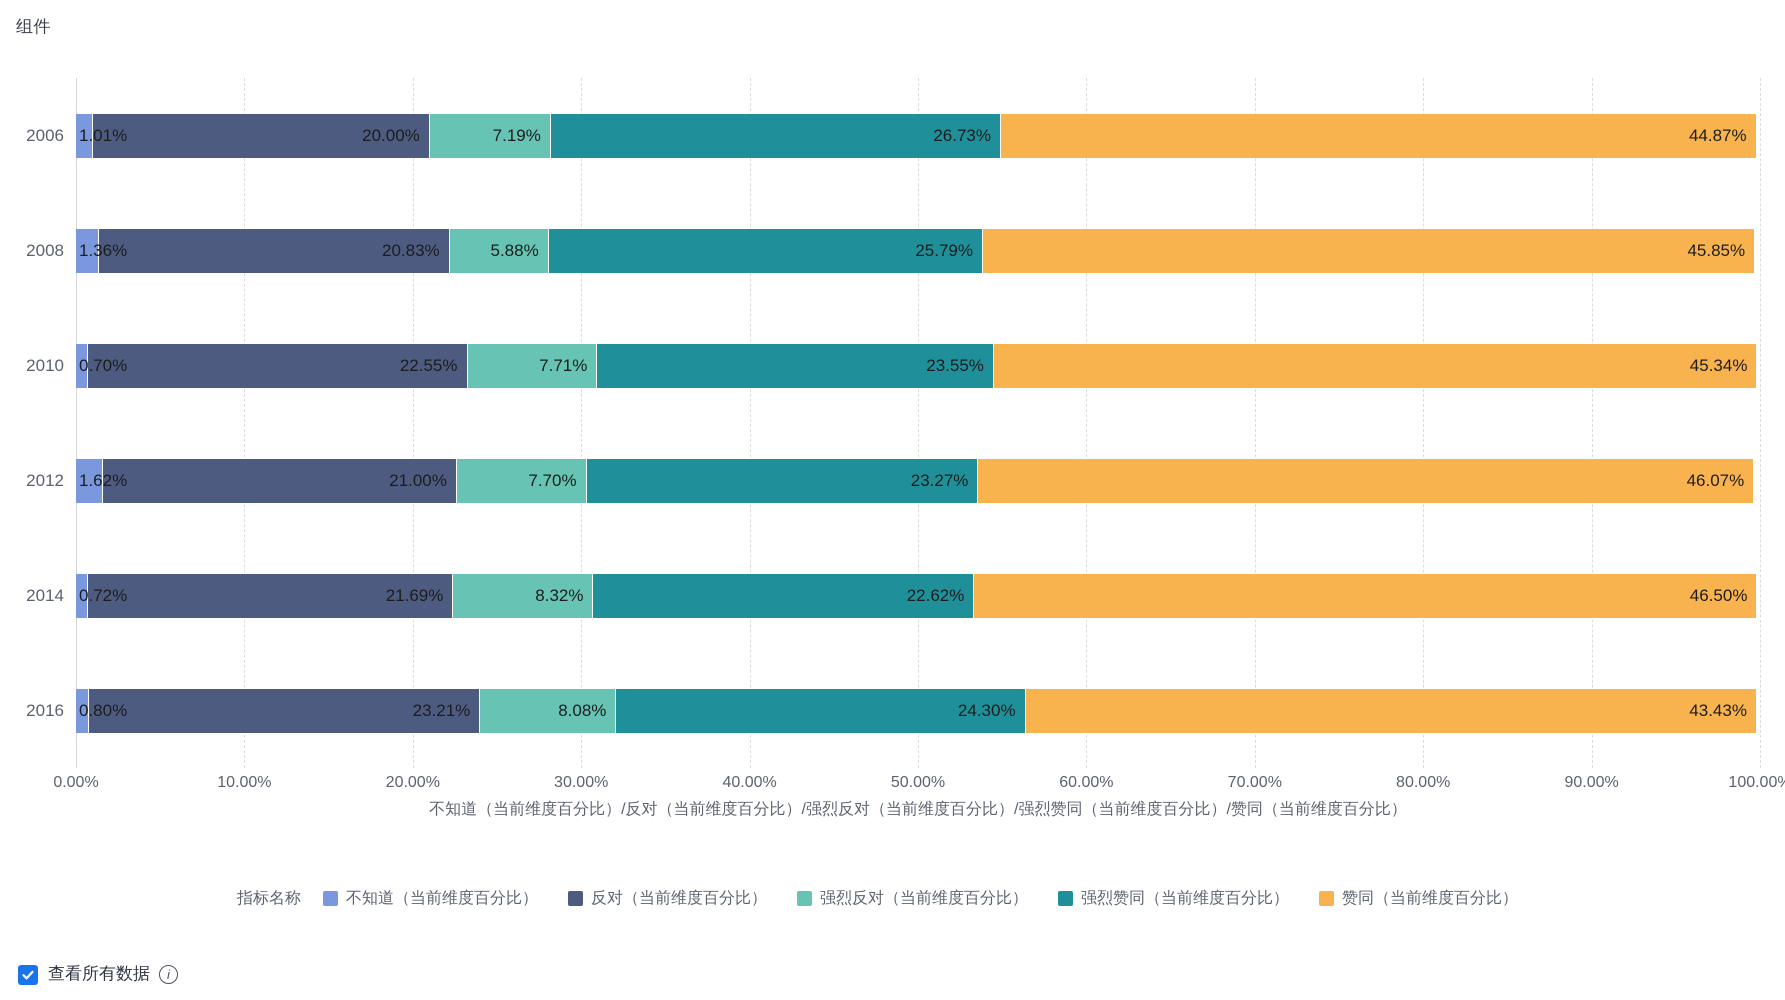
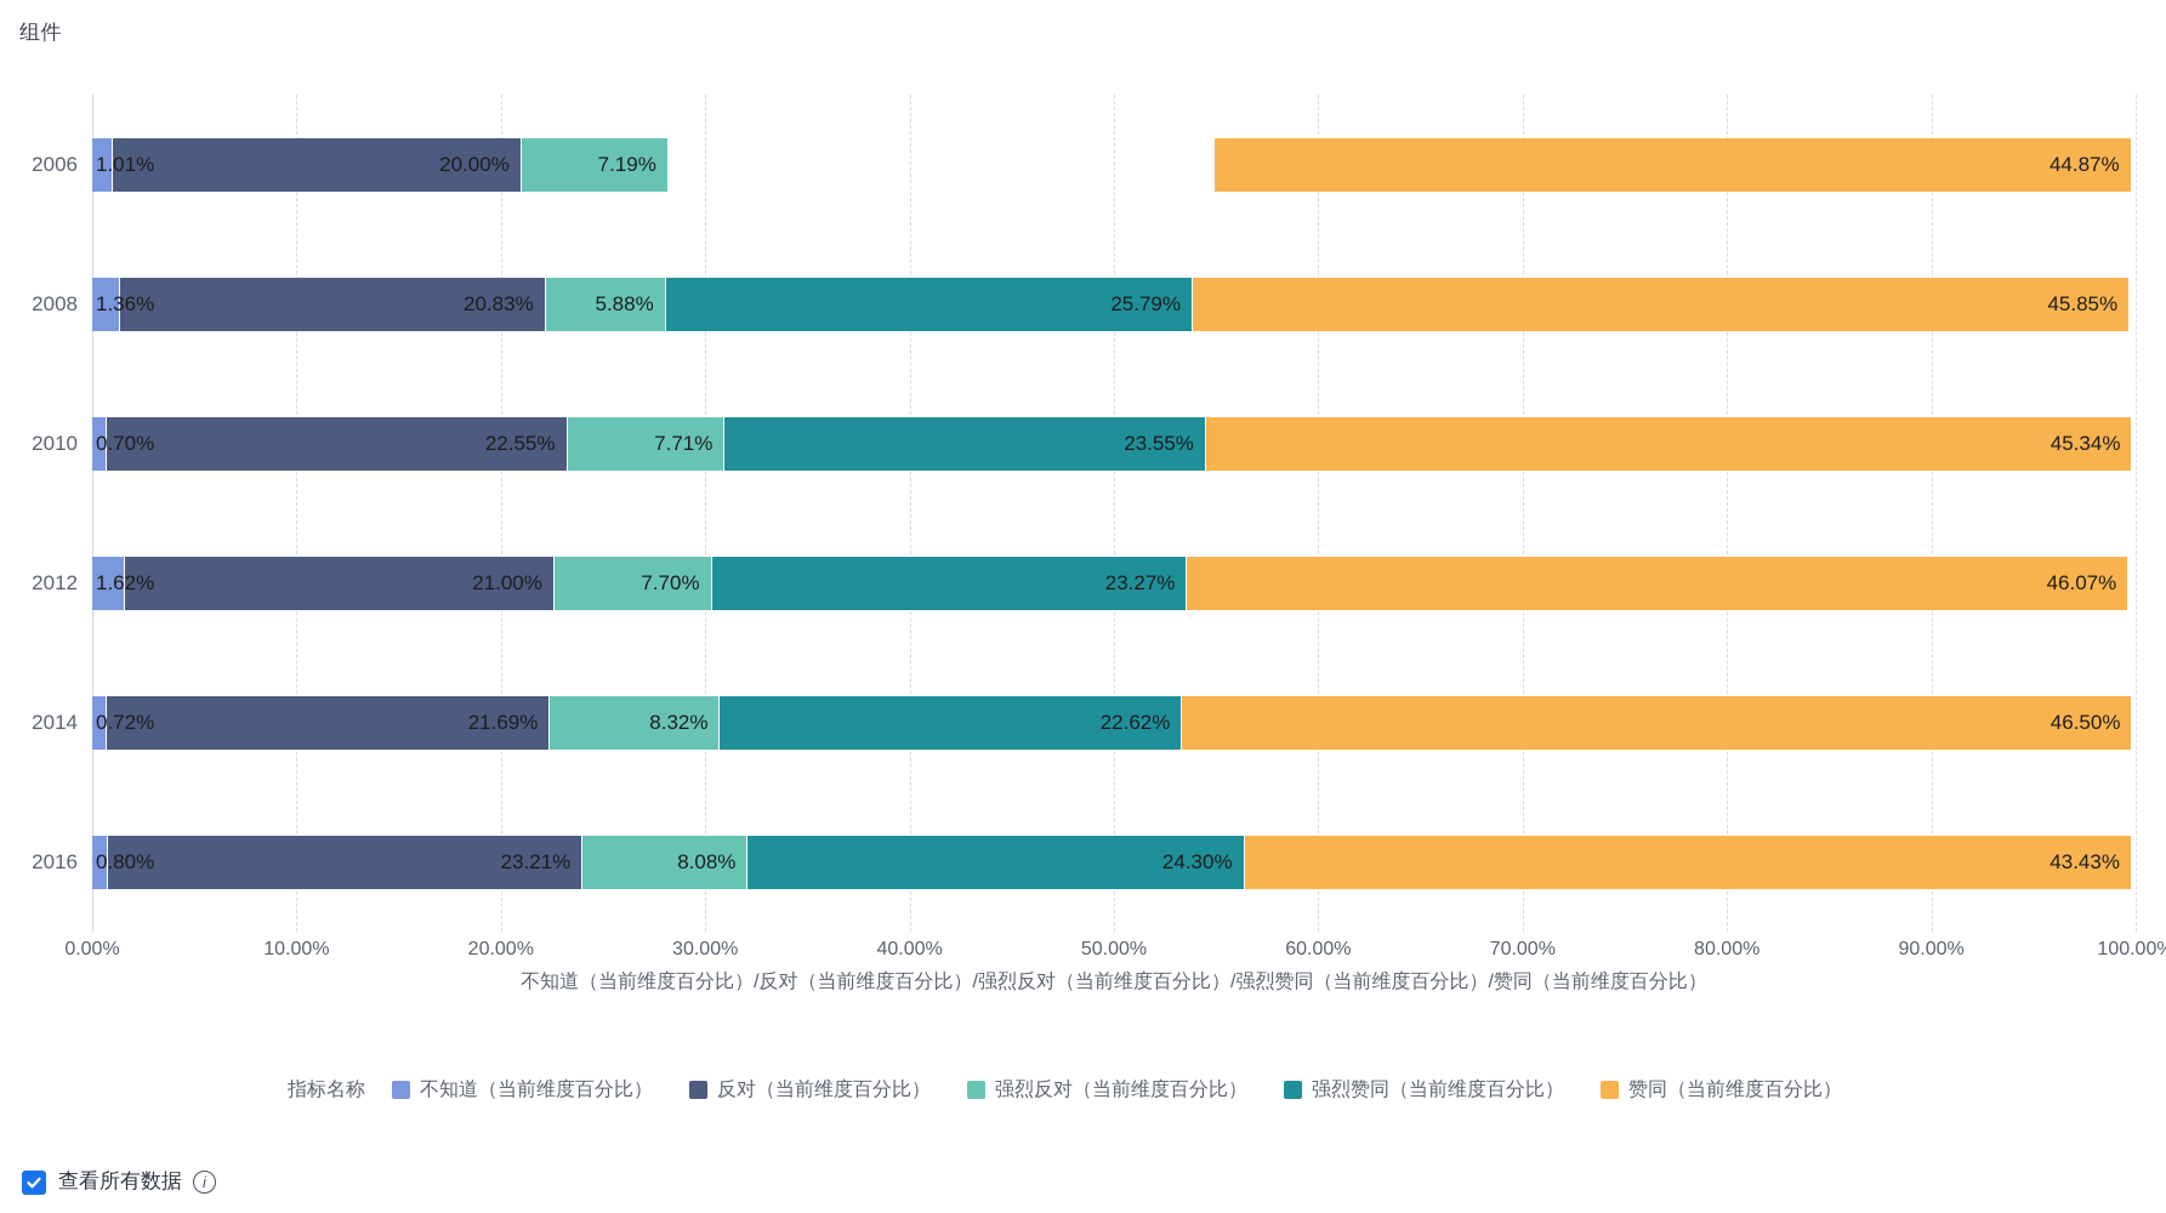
  组件
  2006
  2008
  2010
  2012
  2014
  2016
  1.01%
  20.00%
  7.19%
- 26.73%
  44.87%
  1.36%
  20.83%
  5.88%
  25.79%
  45.85%
  0.70%
  22.55%
  7.71%
  23.55%
  45.34%
  1.62%
  21.00%
  7.70%
  23.27%
  46.07%
  0.72%
  21.69%
  8.32%
  22.62%
  46.50%
  0.80%
  23.21%
  8.08%
  24.30%
  43.43%
  0.00%
  10.00%
  20.00%
  30.00%
  40.00%
  50.00%
  60.00%
  70.00%
  80.00%
  90.00%
  100.00%
  不知道（当前维度百分比）/反对（当前维度百分比）/强烈反对（当前维度百分比）/强烈赞同（当前维度百分比）/赞同（当前维度百分比）
  指标名称
  不知道（当前维度百分比）
  反对（当前维度百分比）
  强烈反对（当前维度百分比）
  强烈赞同（当前维度百分比）
  赞同（当前维度百分比）
  查看所有数据
  i
